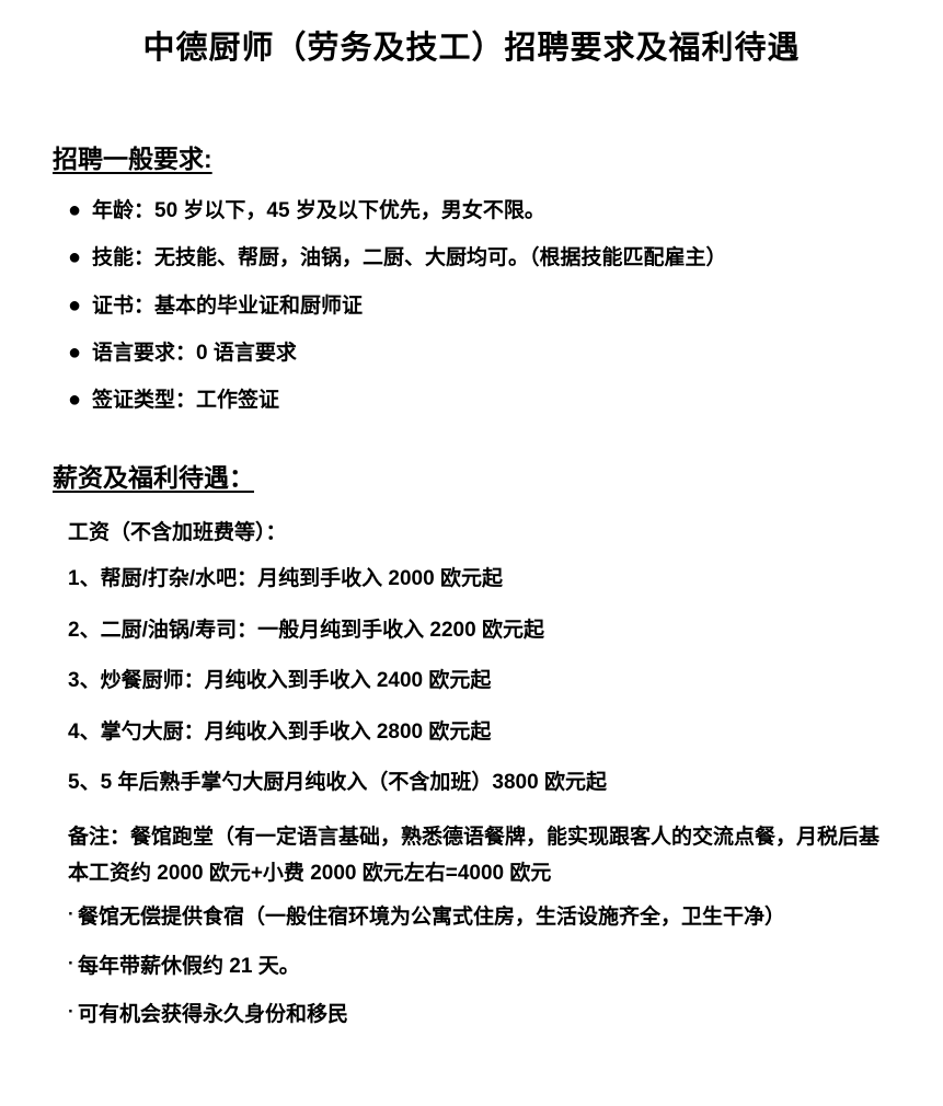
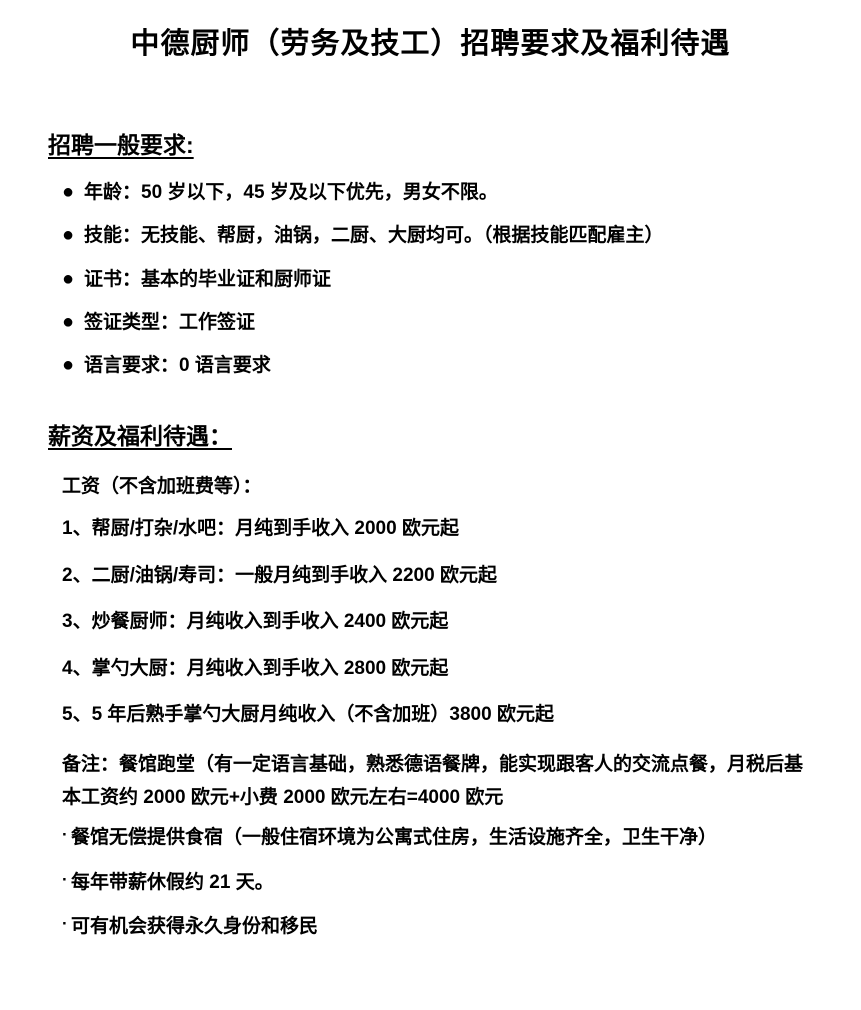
  中德厨师（劳务及技工）招聘要求及福利待遇
  招聘一般要求:
  ●
  年龄：50 岁以下，45 岁及以下优先，男女不限。
  ●
  技能：无技能、帮厨，油锅，二厨、大厨均可。（根据技能匹配雇主）
  ●
  证书：基本的毕业证和厨师证
  ●
- 语言要求：0 语言要求
+ 签证类型：工作签证
  ●
- 签证类型：工作签证
+ 语言要求：0 语言要求
  薪资及福利待遇：
  工资（不含加班费等）：
  1、帮厨/打杂/水吧：月纯到手收入 2000 欧元起
  2、二厨/油锅/寿司：一般月纯到手收入 2200 欧元起
  3、炒餐厨师：月纯收入到手收入 2400 欧元起
  4、掌勺大厨：月纯收入到手收入 2800 欧元起
  5、5 年后熟手掌勺大厨月纯收入（不含加班）3800 欧元起
  备注：餐馆跑堂（有一定语言基础，熟悉德语餐牌，能实现跟客人的交流点餐，月税后基本工资约 2000 欧元+小费 2000 欧元左右=4000 欧元
  ·
  餐馆无偿提供食宿（一般住宿环境为公寓式住房，生活设施齐全，卫生干净）
  ·
  每年带薪休假约 21 天。
  ·
  可有机会获得永久身份和移民
